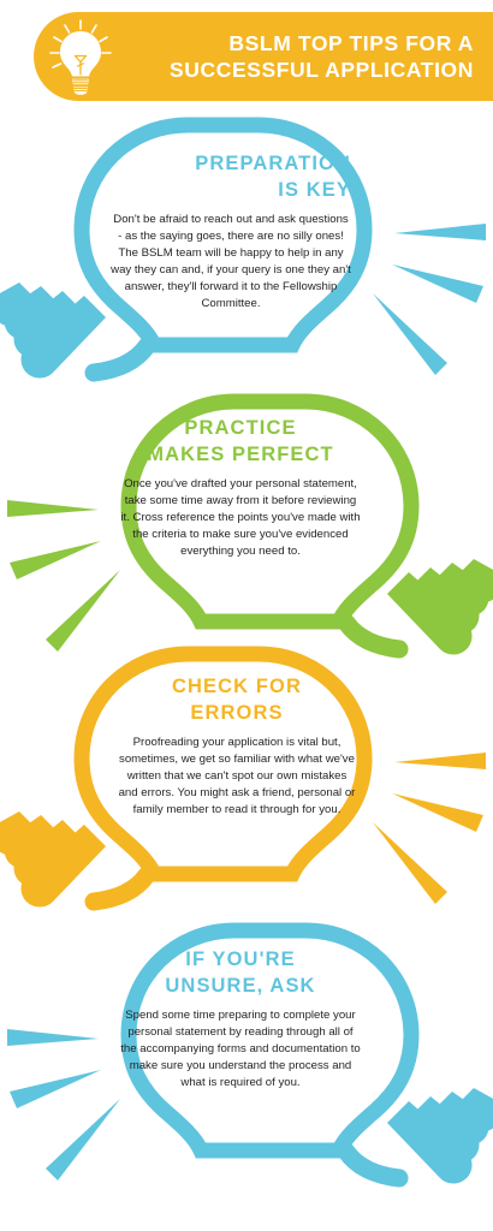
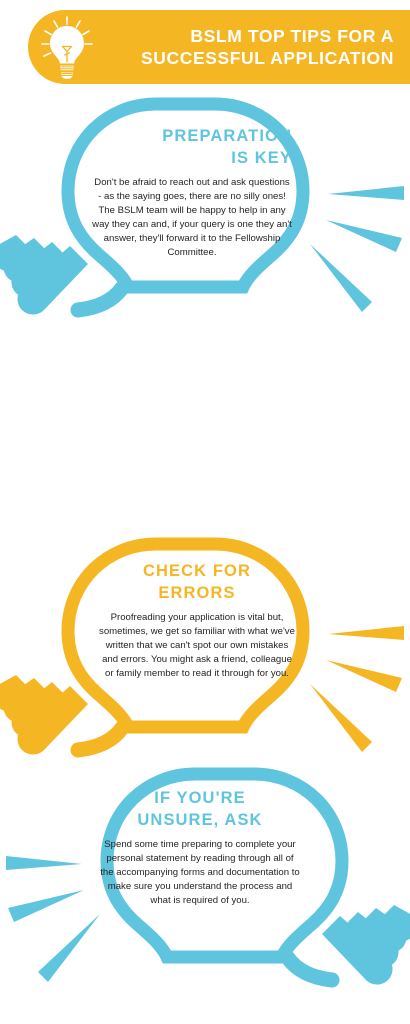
  BSLM TOP TIPS FOR A
  SUCCESSFUL APPLICATION
  PREPARATION
  IS KEY
  Don't be afraid to reach out and ask questions - as the saying goes, there are no silly ones! The BSLM team will be happy to help in any way they can and, if your query is one they an't answer, they'll forward it to the Fellowship Committee.
- PRACTICE
- MAKES PERFECT
- Once you've drafted your personal statement, take some time away from it before reviewing it. Cross reference the points you've made with the criteria to make sure you've evidenced everything you need to.
  CHECK FOR
  ERRORS
- Proofreading your application is vital but, sometimes, we get so familiar with what we've written that we can't spot our own mistakes and errors. You might ask a friend, personal or family member to read it through for you.
+ Proofreading your application is vital but, sometimes, we get so familiar with what we've written that we can't spot our own mistakes and errors. You might ask a friend, colleague or family member to read it through for you.
  IF YOU'RE
  UNSURE, ASK
  Spend some time preparing to complete your personal statement by reading through all of the accompanying forms and documentation to make sure you understand the process and what is required of you.
